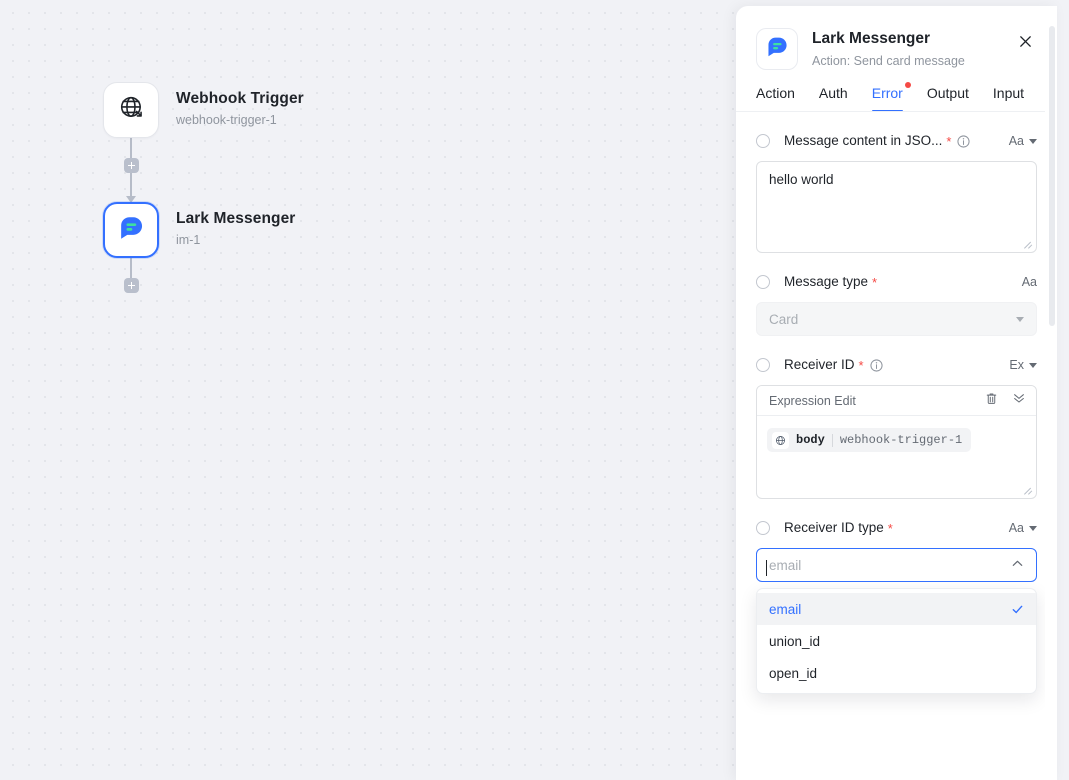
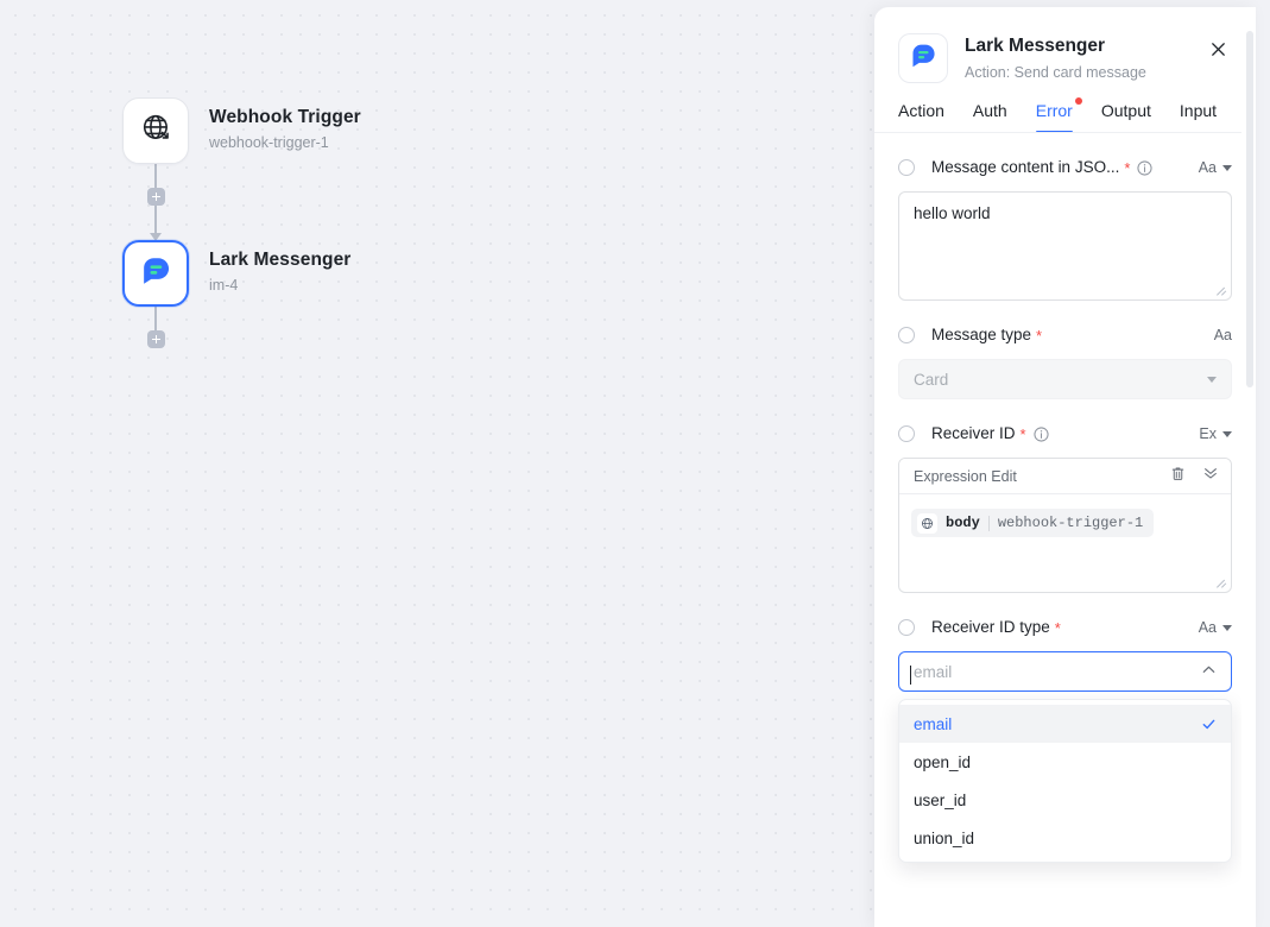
  Webhook Trigger
  webhook-trigger-1
  Lark Messenger
- im-1
+ im-4
  Lark Messenger
  Action: Send card message
  Action
  Auth
  Error
  Output
  Input
  Message content in JSO...
  *
  Aa
  hello world
  Message type
  *
  Aa
  Card
  Receiver ID
  *
  Ex
  Expression Edit
  body
  webhook-trigger-1
  Receiver ID type
  *
  Aa
  email
  email
- union_id
+ open_id
+ user_id
- open_id
+ union_id
